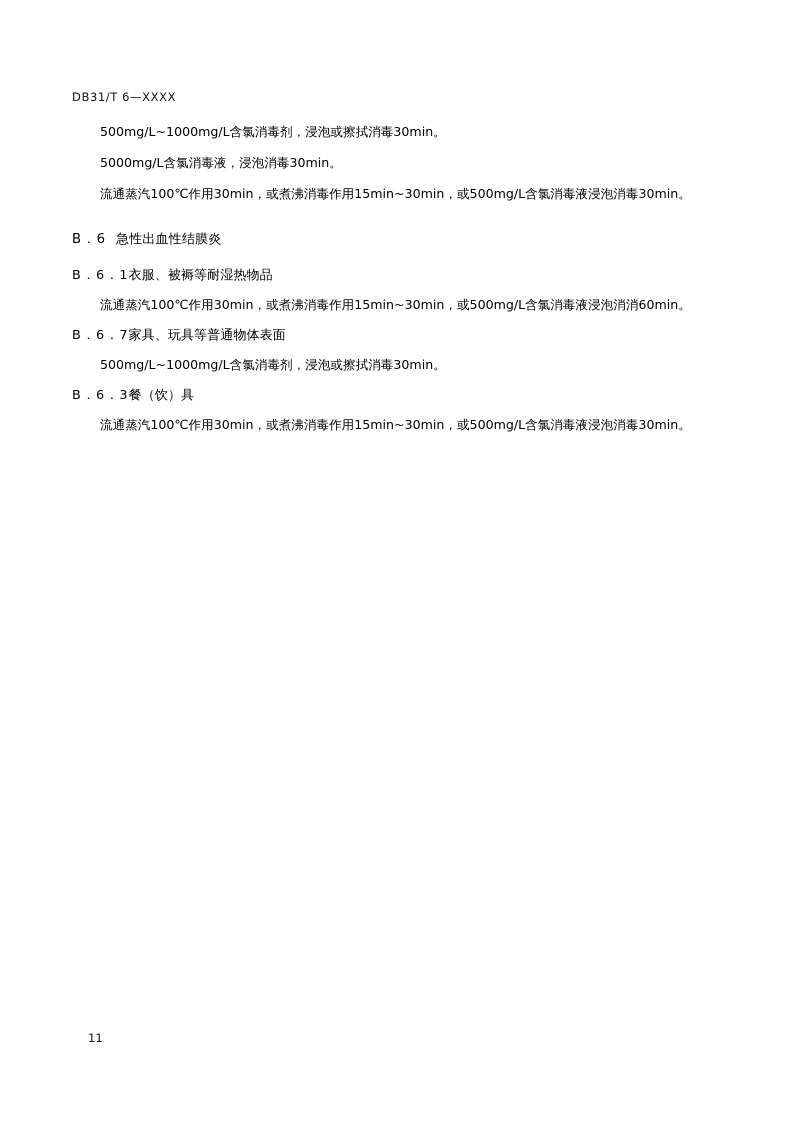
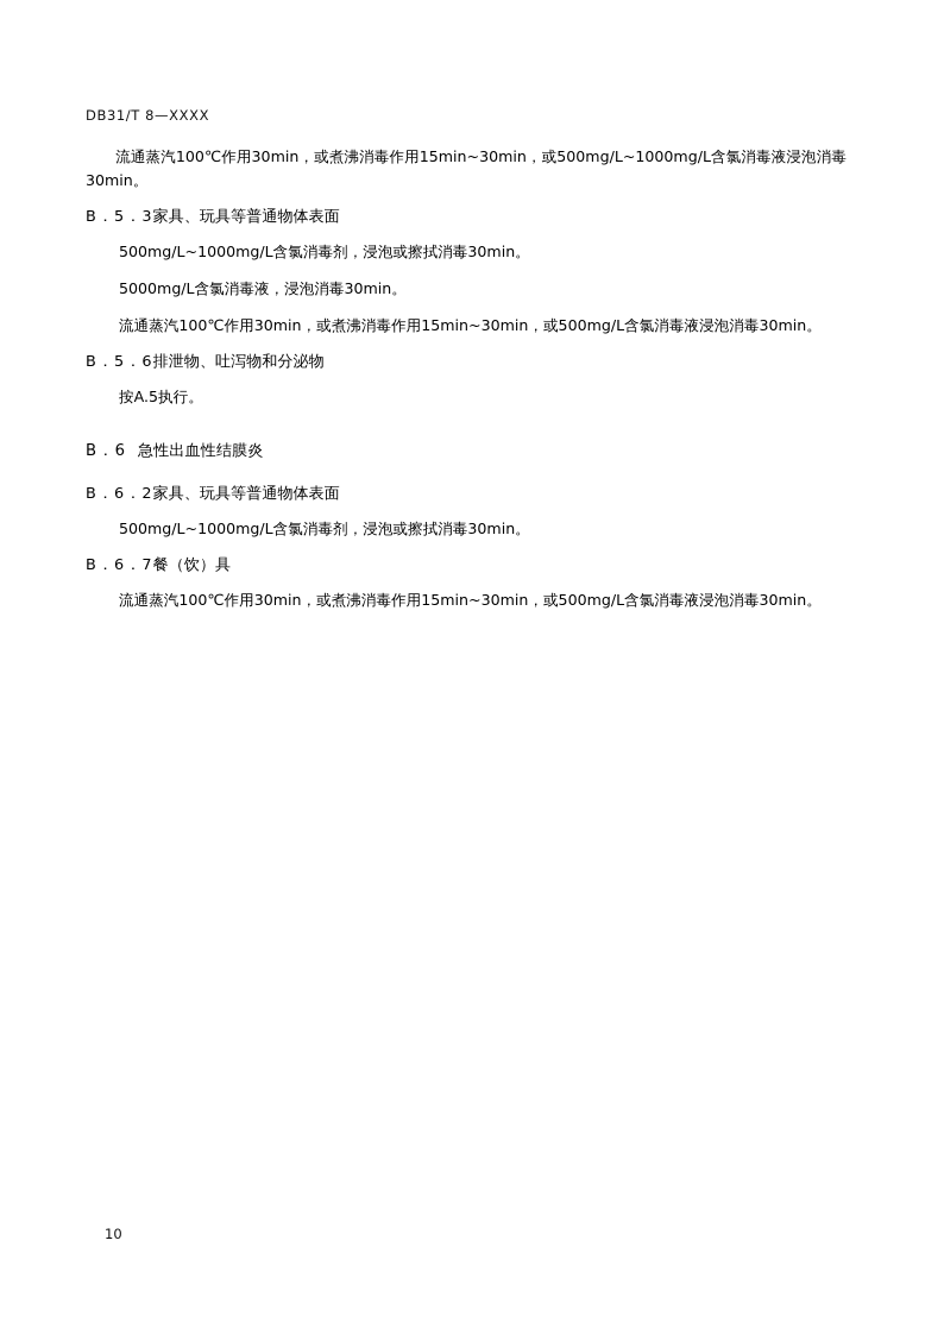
- DB31/T 6—XXXX
+ DB31/T 8—XXXX
+ 流通蒸汽100℃作用30min，或煮沸消毒作用15min~30min，或500mg/L~1000mg/L含氯消毒液浸泡消毒30min。
+ B．5．3家具、玩具等普通物体表面
  500mg/L~1000mg/L含氯消毒剂，浸泡或擦拭消毒30min。
  5000mg/L含氯消毒液，浸泡消毒30min。
  流通蒸汽100℃作用30min，或煮沸消毒作用15min~30min，或500mg/L含氯消毒液浸泡消毒30min。
+ B．5．6排泄物、吐泻物和分泌物
+ 按A.5执行。
  B．6 急性出血性结膜炎
- B．6．1衣服、被褥等耐湿热物品
- 流通蒸汽100℃作用30min，或煮沸消毒作用15min~30min，或500mg/L含氯消毒液浸泡消消60min。
- B．6．7家具、玩具等普通物体表面
+ B．6．2家具、玩具等普通物体表面
  500mg/L~1000mg/L含氯消毒剂，浸泡或擦拭消毒30min。
- B．6．3餐（饮）具
+ B．6．7餐（饮）具
  流通蒸汽100℃作用30min，或煮沸消毒作用15min~30min，或500mg/L含氯消毒液浸泡消毒30min。
- 11
+ 10
